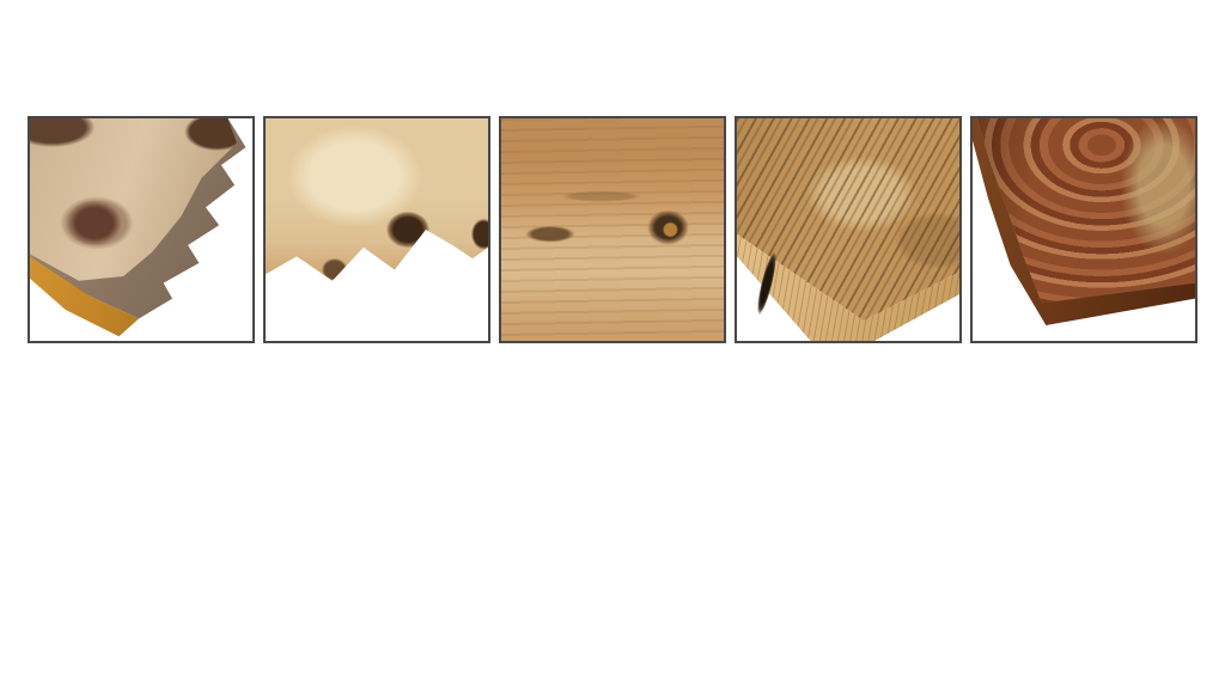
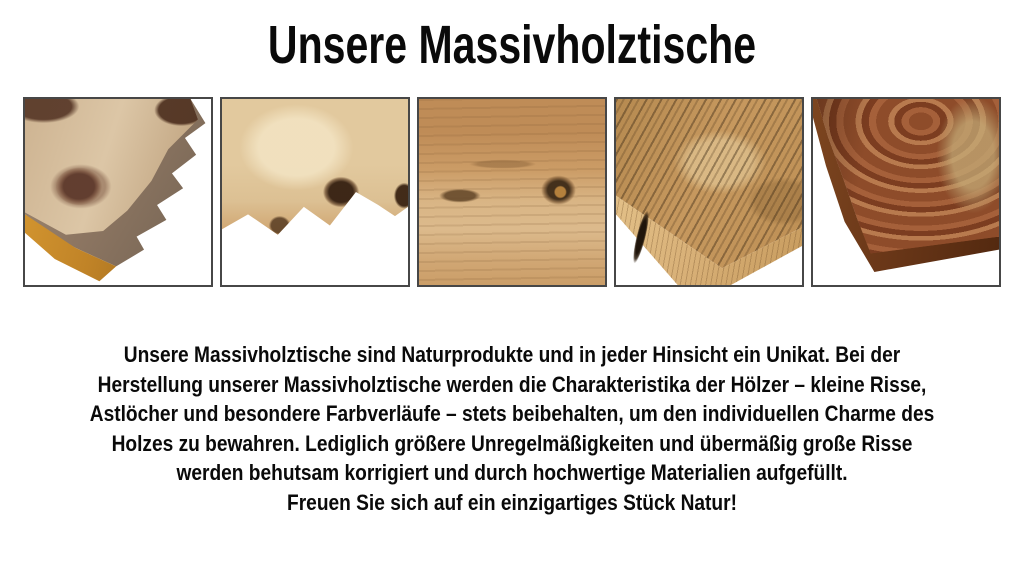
+ Unsere Massivholztische
+ Unsere Massivholztische sind Naturprodukte und in jeder Hinsicht ein Unikat. Bei der
+ Herstellung unserer Massivholztische werden die Charakteristika der Hölzer – kleine Risse,
+ Astlöcher und besondere Farbverläufe – stets beibehalten, um den individuellen Charme des
+ Holzes zu bewahren. Lediglich größere Unregelmäßigkeiten und übermäßig große Risse
+ werden behutsam korrigiert und durch hochwertige Materialien aufgefüllt.
+ Freuen Sie sich auf ein einzigartiges Stück Natur!
